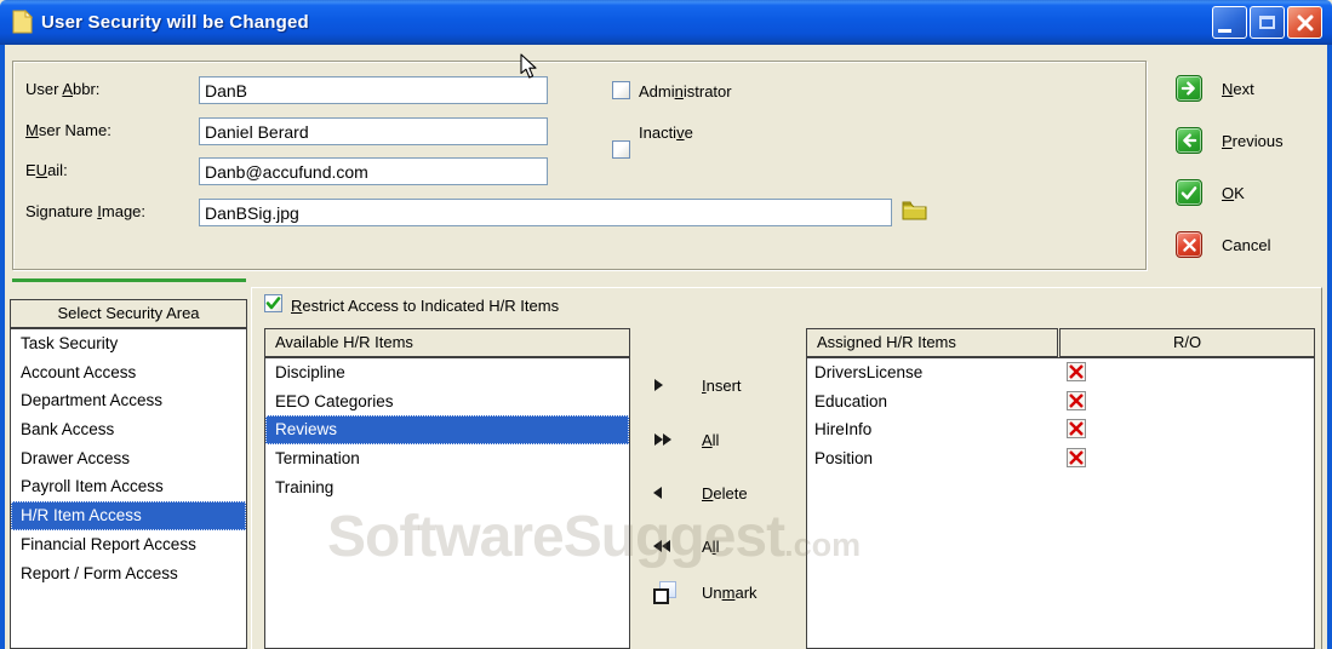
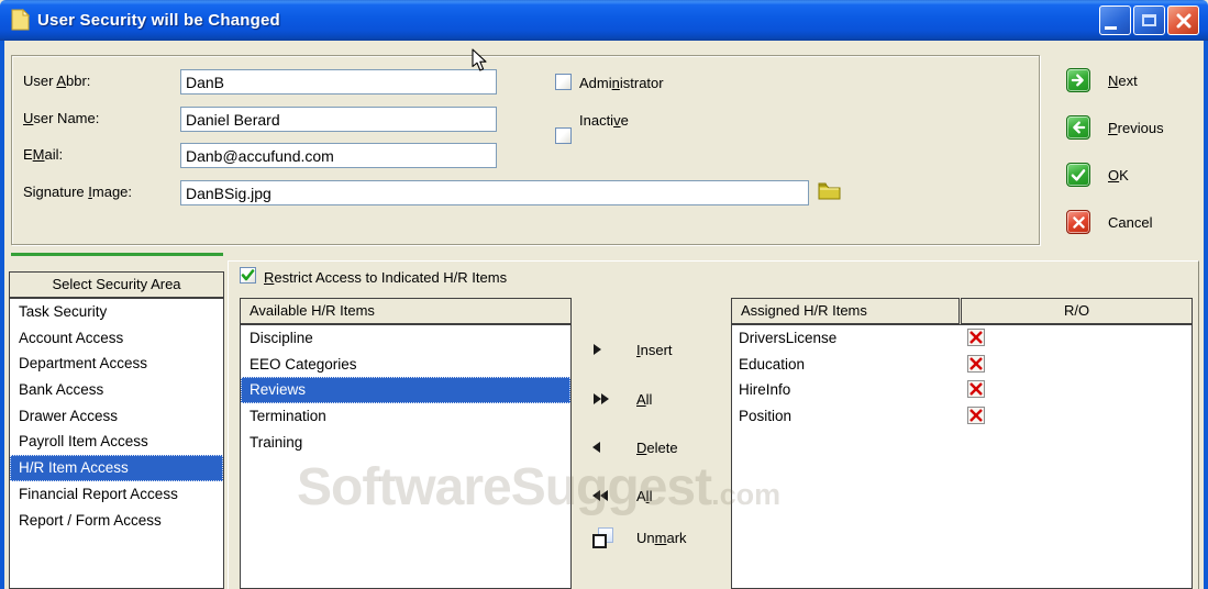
  User Security will be Changed
  User Abbr:
  DanB
- Mser Name:
+ User Name:
  Daniel Berard
- EUail:
+ EMail:
  Danb@accufund.com
  Signature Image:
  DanBSig.jpg
  Administrator
  Inactive
  Next
  Previous
  OK
  Cancel
  Select Security Area
  Task Security
  Account Access
  Department Access
  Bank Access
  Drawer Access
  Payroll Item Access
  H/R Item Access
  Financial Report Access
  Report / Form Access
  Restrict Access to Indicated H/R Items
  Available H/R Items
  Discipline
  EEO Categories
  Reviews
  Termination
  Training
  Insert
  All
  Delete
  All
  Unmark
  Assigned H/R Items
  R/O
  DriversLicense
  Education
  HireInfo
  Position
  SoftwareSuggest
  .com
